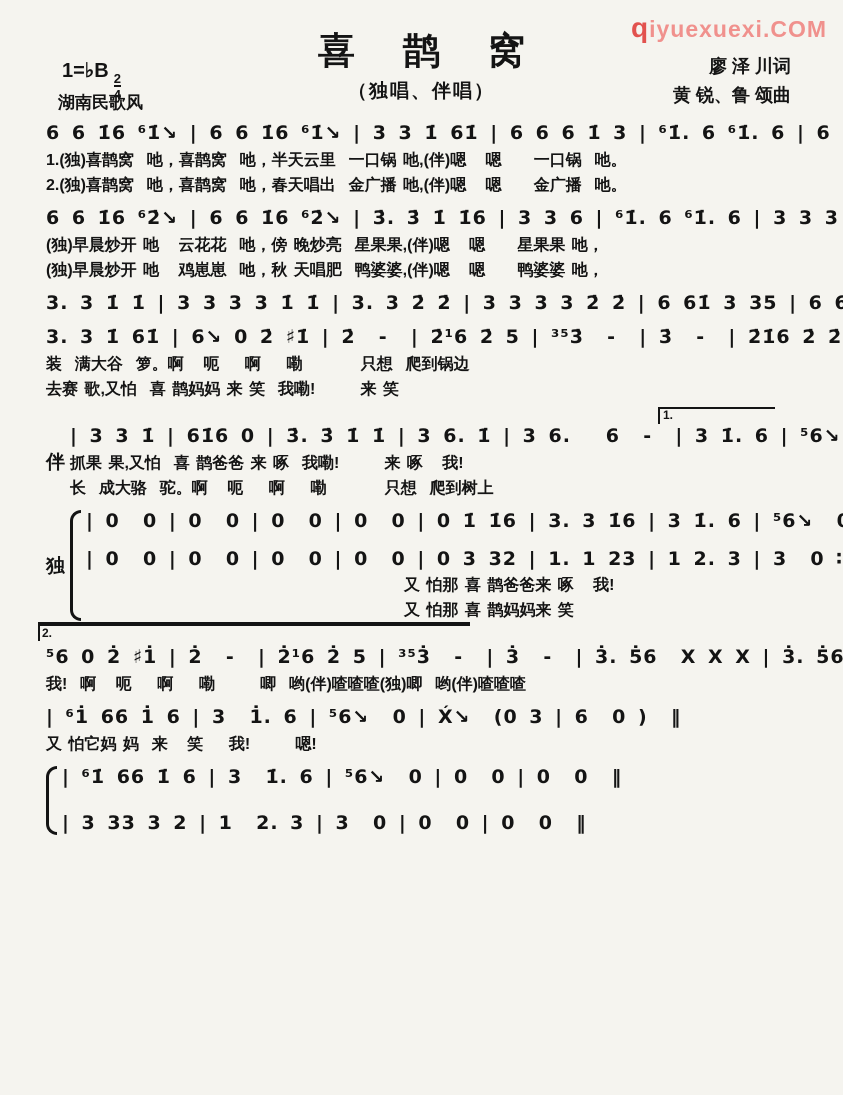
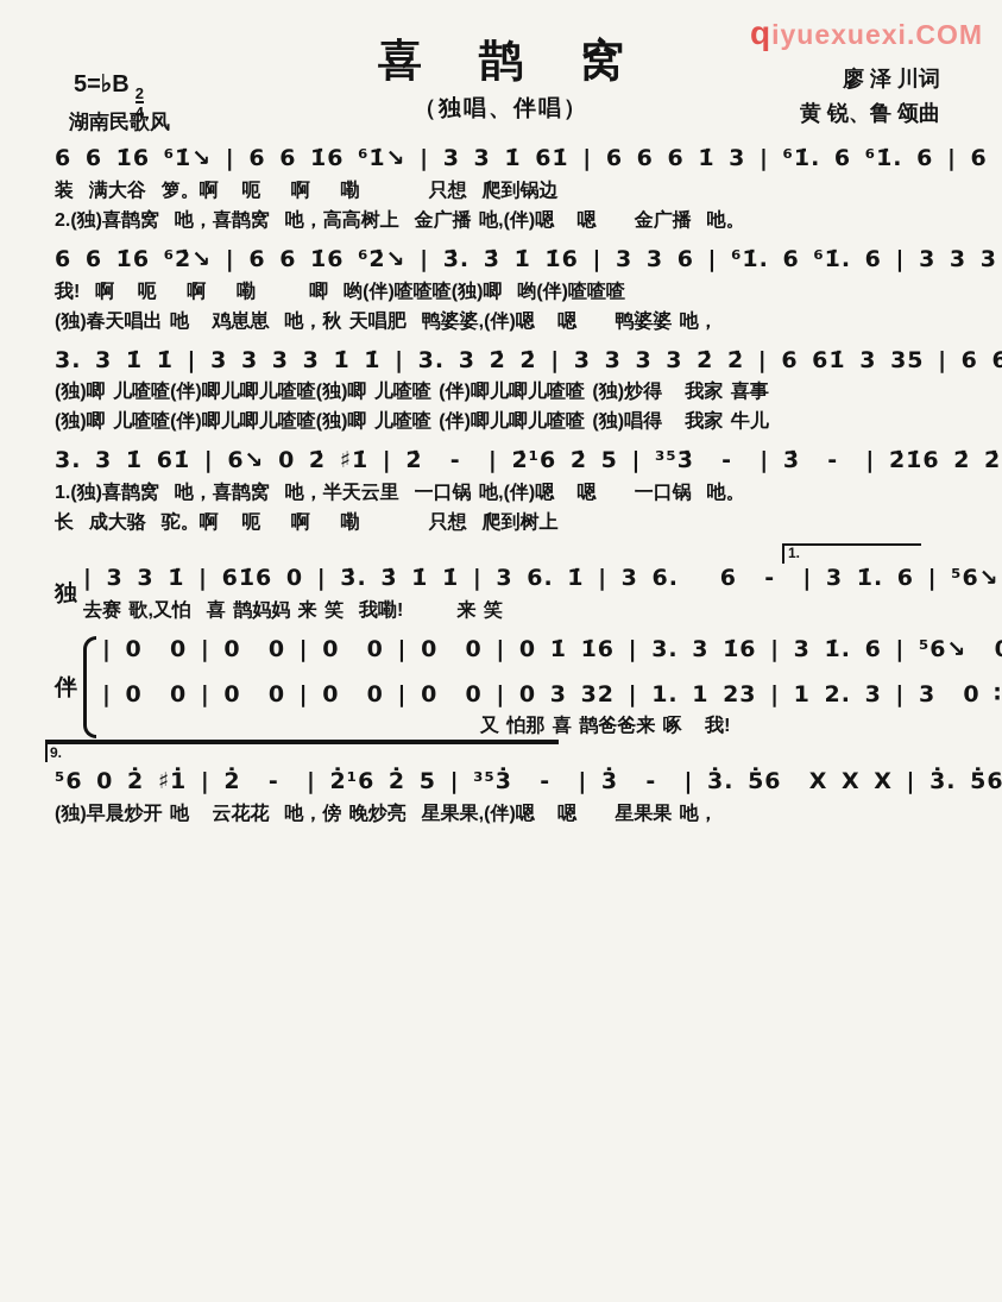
  qiyuexuexi.COM
  喜鹊窝
  （独唱、伴唱）
- 1=♭B
+ 5=♭B
  2
  4
  湖南民歌风
  廖 泽 川词
  黄 锐、鲁 颂曲
  6 6 1̇6 ⁶1̇↘ | 6 6 1̇6 ⁶1̇↘ | 3 3 1̇ 61̇ | 6 6 6 1̇ 3 | ⁶1̇. 6 ⁶1̇. 6 | 6
- 1.(独)喜鹊窝 吔，喜鹊窝 吔，半天云里 一口锅 吔,(伴)嗯 嗯 一口锅 吔。
+ 装 满大谷 箩。啊 呃 啊 嘞 只想 爬到锅边
- 2.(独)喜鹊窝 吔，喜鹊窝 吔，春天唱出 金广播 吔,(伴)嗯 嗯 金广播 吔。
+ 2.(独)喜鹊窝 吔，喜鹊窝 吔，高高树上 金广播 吔,(伴)嗯 嗯 金广播 吔。
  6 6 1̇6 ⁶2̇↘ | 6 6 1̇6 ⁶2̇↘ | 3̇. 3̇ 1̇ 1̇6 | 3 3 6 | ⁶1̇. 6 ⁶1̇. 6 | 3 3 3
- (独)早晨炒开 吔 云花花 吔，傍 晚炒亮 星果果,(伴)嗯 嗯 星果果 吔，
+ 我! 啊 呃 啊 嘞 唧 哟(伴)喳喳喳(独)唧 哟(伴)喳喳喳
- (独)早晨炒开 吔 鸡崽崽 吔，秋 天唱肥 鸭婆婆,(伴)嗯 嗯 鸭婆婆 吔，
+ (独)春天唱出 吔 鸡崽崽 吔，秋 天唱肥 鸭婆婆,(伴)嗯 嗯 鸭婆婆 吔，
  3. 3 1̇ 1̇ | 3 3 3 3 1̇ 1̇ | 3. 3 2̇ 2̇ | 3 3 3 3 2̇ 2̇ | 6 61̇ 3 35 | 6 6
+ (独)唧 儿喳喳(伴)唧儿唧儿喳喳(独)唧 儿喳喳 (伴)唧儿唧儿喳喳 (独)炒得 我家 喜事
+ (独)唧 儿喳喳(伴)唧儿唧儿喳喳(独)唧 儿喳喳 (伴)唧儿唧儿喳喳 (独)唱得 我家 牛儿
  3. 3 1̇ 61̇ | 6↘ 0 2̇ ♯1̇ | 2̇ - | 2̇¹6 2̇ 5 | ³⁵3̇ - | 3̇ - | 2̇1̇6 2̇ 2̇
- 装 满大谷 箩。啊 呃 啊 嘞 只想 爬到锅边
+ 1.(独)喜鹊窝 吔，喜鹊窝 吔，半天云里 一口锅 吔,(伴)嗯 嗯 一口锅 吔。
- 去赛 歌,又怕 喜 鹊妈妈 来 笑 我嘞! 来 笑
+ 长 成大骆 驼。啊 呃 啊 嘞 只想 爬到树上
  1.
- 伴
+ 独
  | 3 3 1̇ | 61̇6 0 | 3̇. 3̇ 1̇ 1̇ | 3 6. 1̇ | 3 6. 6 - | 3 1̇. 6 | ⁵6↘
- 抓果 果,又怕 喜 鹊爸爸 来 啄 我嘞! 来 啄 我!
- 长 成大骆 驼。啊 呃 啊 嘞 只想 爬到树上
+ 去赛 歌,又怕 喜 鹊妈妈 来 笑 我嘞! 来 笑
- 独
+ 伴
  | 0 0 | 0 0 | 0 0 | 0 0 | 0 1̇ 1̇6 | 3. 3 1̇6 | 3 1̇. 6 | ⁵6↘
  | 0 0 | 0 0 | 0 0 | 0 0 | 0 3 32 | 1. 1 23 | 1 2. 3 | 3 0 ∶
  又 怕那 喜 鹊爸爸来 啄 我!
- 又 怕那 喜 鹊妈妈来 笑
- 2.
+ 9.
  ⁵6 0 2̇ ♯1̇ | 2̇ - | 2̇¹6 2̇ 5 | ³⁵3̇ - | 3̇ - | 3̇. 5̇6 X X X | 3̇. 5̇6
- 我! 啊 呃 啊 嘞 唧 哟(伴)喳喳喳(独)唧 哟(伴)喳喳喳
+ (独)早晨炒开 吔 云花花 吔，傍 晚炒亮 星果果,(伴)嗯 嗯 星果果 吔，
- | ⁶1̇ 66 1̇ 6 | 3 1̇. 6 | ⁵6↘ 0 | X́↘ (0 3 | 6 0 ) ‖
- 又 怕它妈 妈 来 笑 我! 嗯!
- | ⁶1̇ 66 1̇ 6 | 3 1̇. 6 | ⁵6↘ 0 | 0 0 | 0 0 ‖
- | 3 33 3 2 | 1 2. 3 | 3 0 | 0 0 | 0 0 ‖
